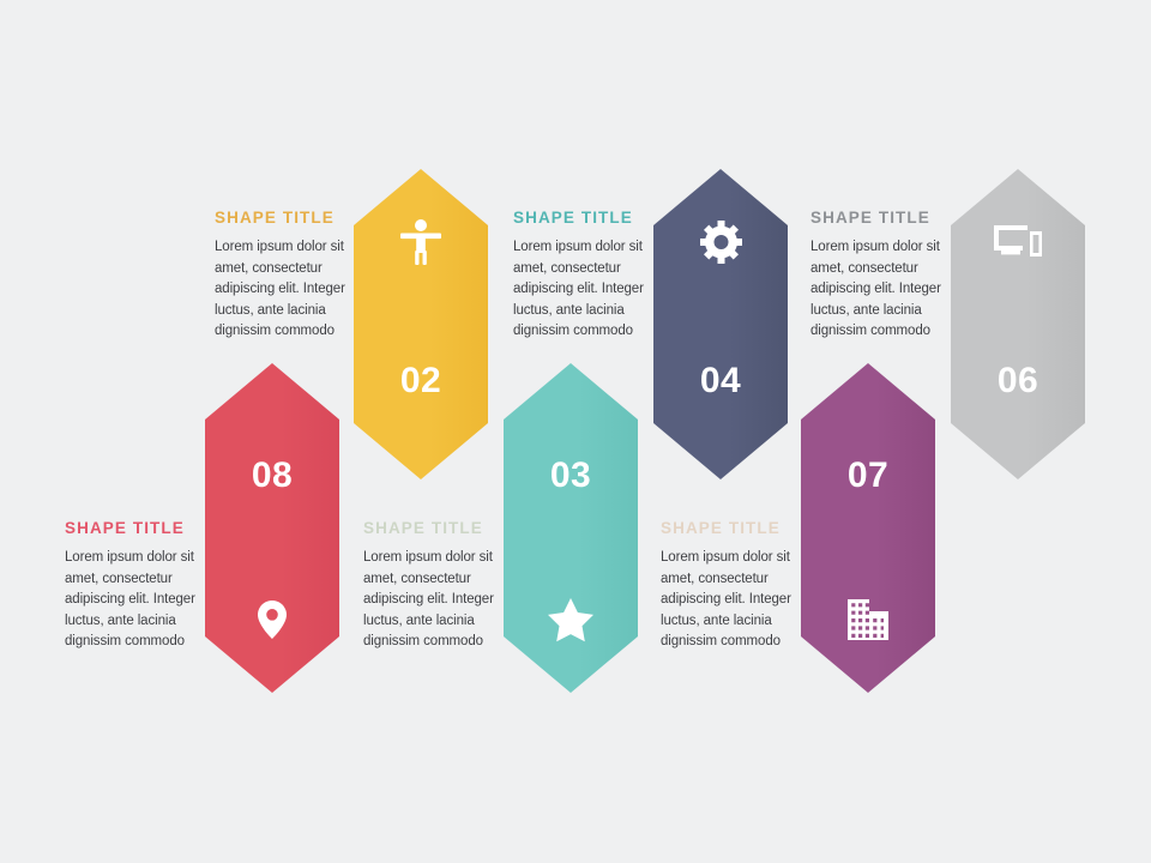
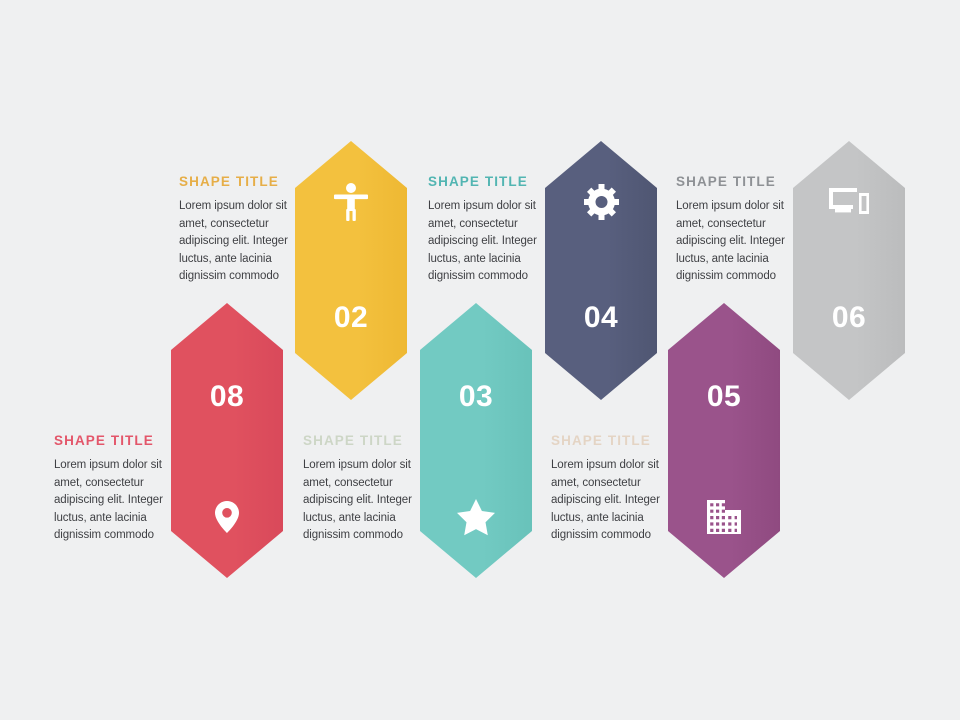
  08
  SHAPE TITLE
  Lorem ipsum dolor sit amet, consectetur adipiscing elit. Integer luctus, ante lacinia dignissim commodo
  02
  SHAPE TITLE
  Lorem ipsum dolor sit amet, consectetur adipiscing elit. Integer luctus, ante lacinia dignissim commodo
  03
  SHAPE TITLE
  Lorem ipsum dolor sit amet, consectetur adipiscing elit. Integer luctus, ante lacinia dignissim commodo
  04
  SHAPE TITLE
  Lorem ipsum dolor sit amet, consectetur adipiscing elit. Integer luctus, ante lacinia dignissim commodo
- 07
+ 05
  SHAPE TITLE
  Lorem ipsum dolor sit amet, consectetur adipiscing elit. Integer luctus, ante lacinia dignissim commodo
  06
  SHAPE TITLE
  Lorem ipsum dolor sit amet, consectetur adipiscing elit. Integer luctus, ante lacinia dignissim commodo
